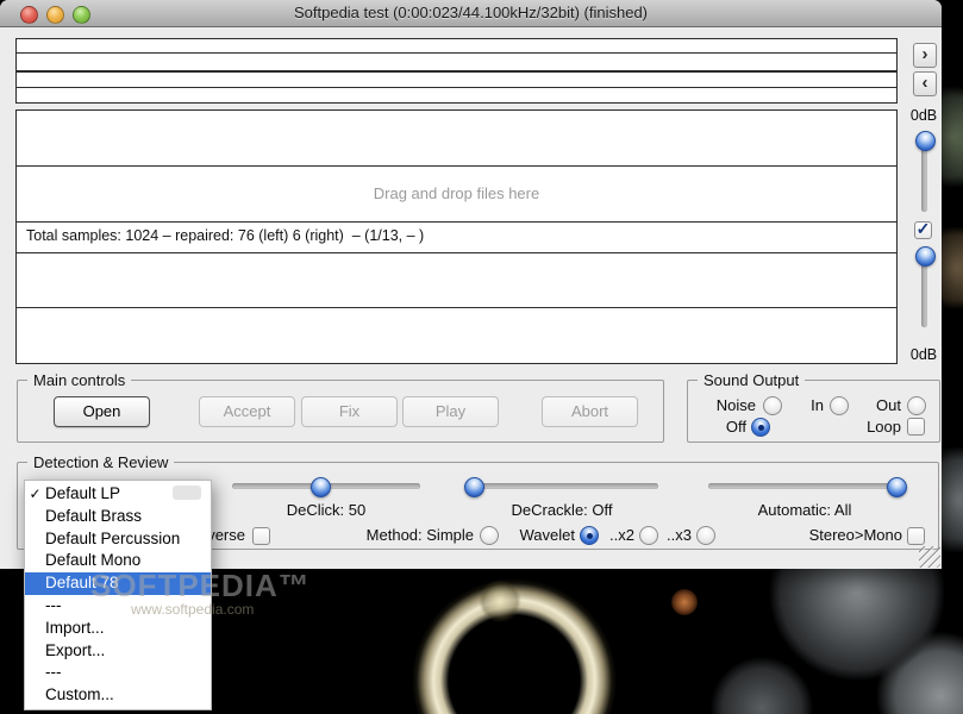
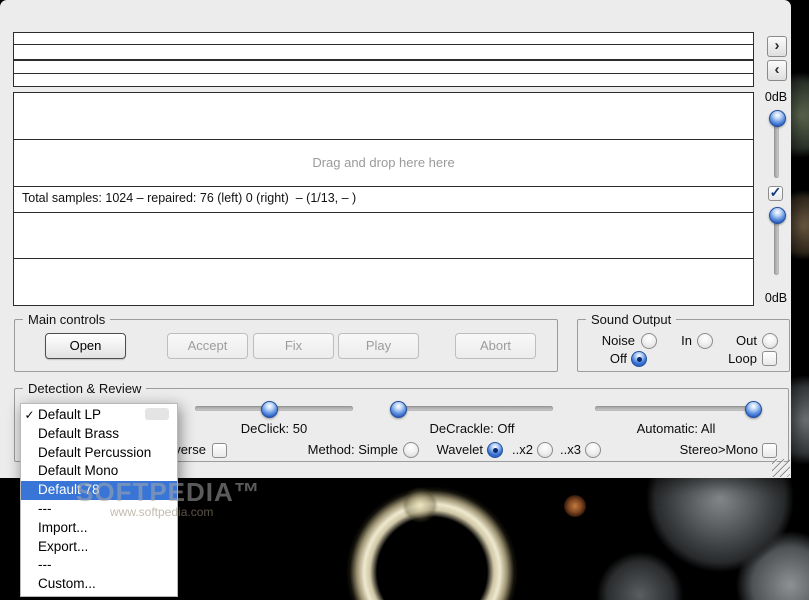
- Softpedia test (0:00:023/44.100kHz/32bit) (finished)
  ›
  ‹
- Drag and drop files here
+ Drag and drop here here
- Total samples: 1024 – repaired: 76 (left) 6 (right) – (1/13, – )
+ Total samples: 1024 – repaired: 76 (left) 0 (right) – (1/13, – )
  0dB
  ✓
  0dB
  Main controls
  Open
  Accept
  Fix
  Play
  Abort
  Sound Output
  Noise
  In
  Out
  Off
  Loop
  Detection & Review
  DeClick: 50
  DeCrackle: Off
  Automatic: All
  erse
  Method: Simple
  Wavelet
  ..x2
  ..x3
  Stereo>Mono
  ✓
  Default LP
  Default Brass
  Default Percussion
  Default Mono
  Default 78
  ---
  Import...
  Export...
  ---
  Custom...
  SOFTPEDIA™
  www.softpedia.com
